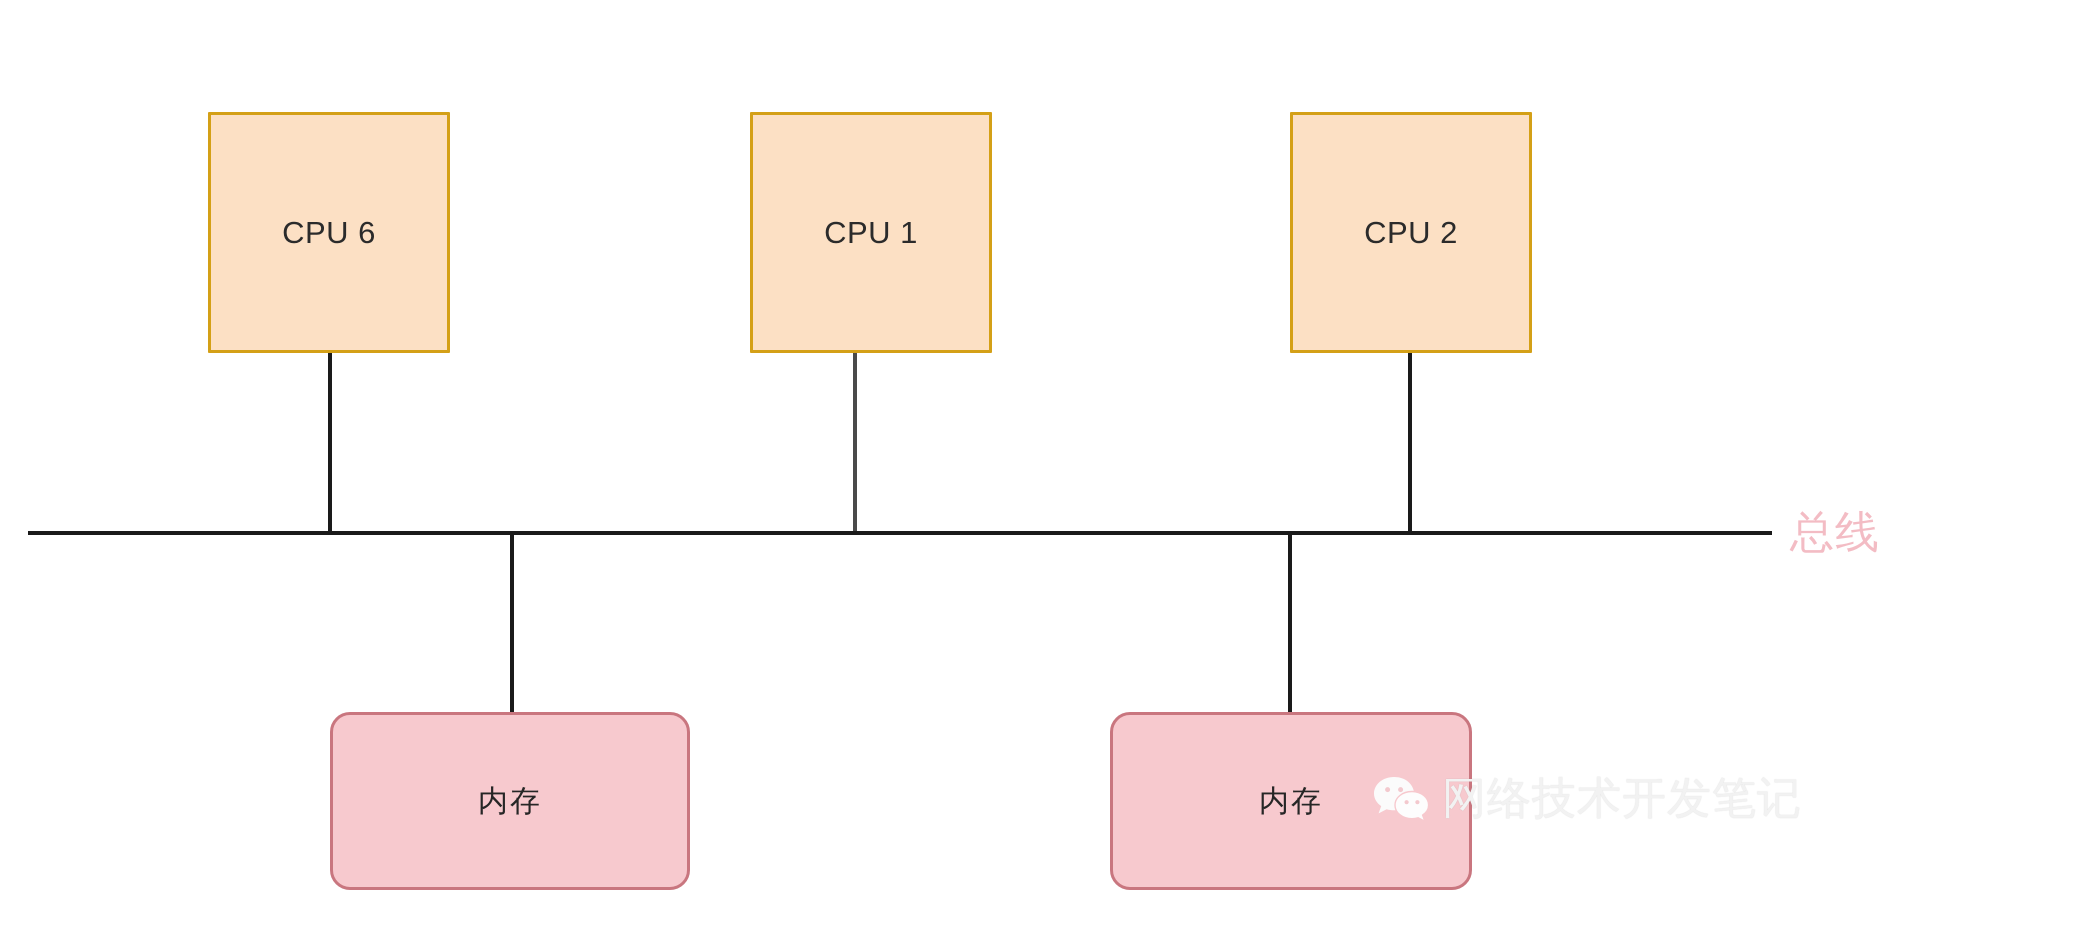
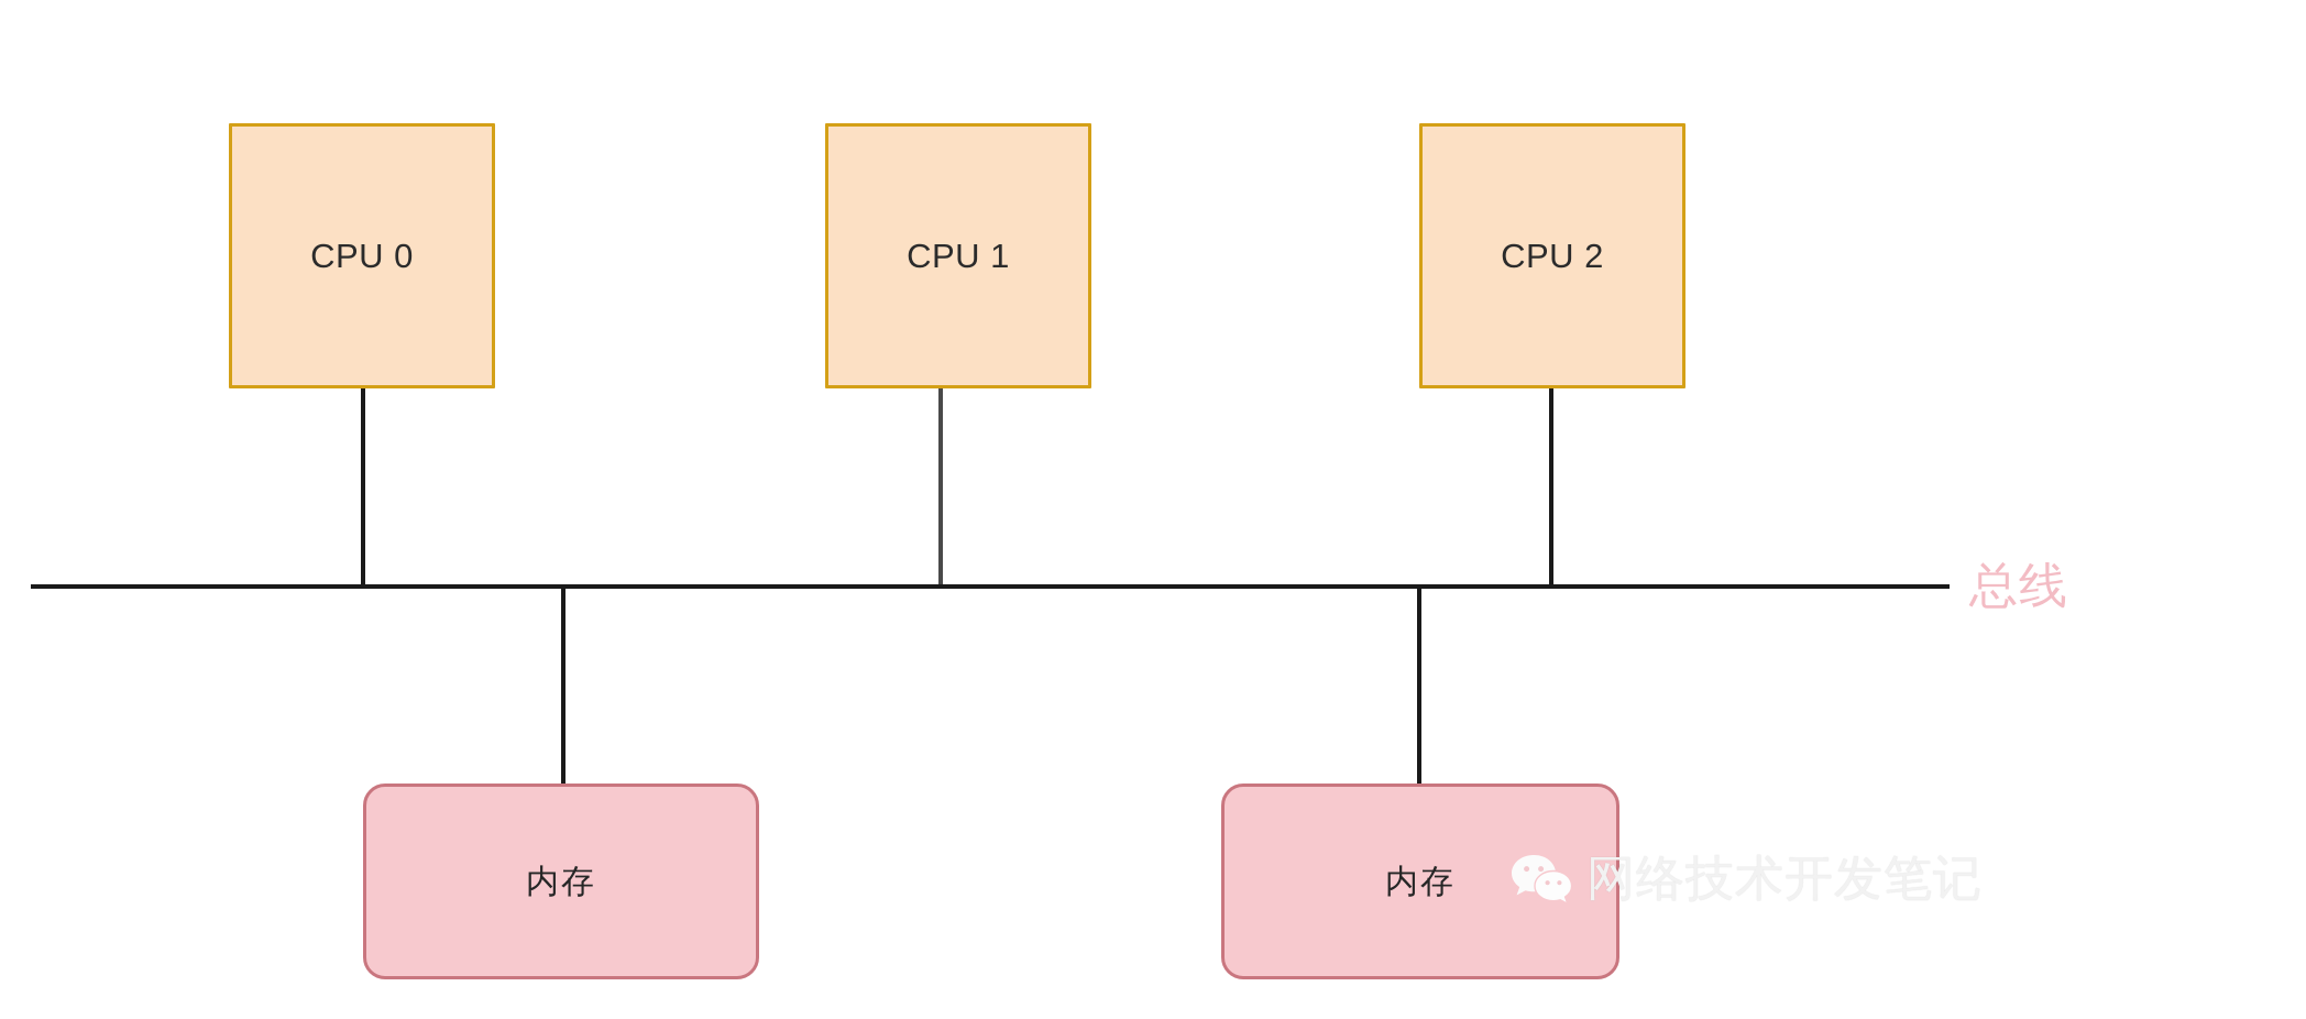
  总线
- CPU 6
+ CPU 0
  CPU 1
  CPU 2
  内存
  内存
  网络技术开发笔记
